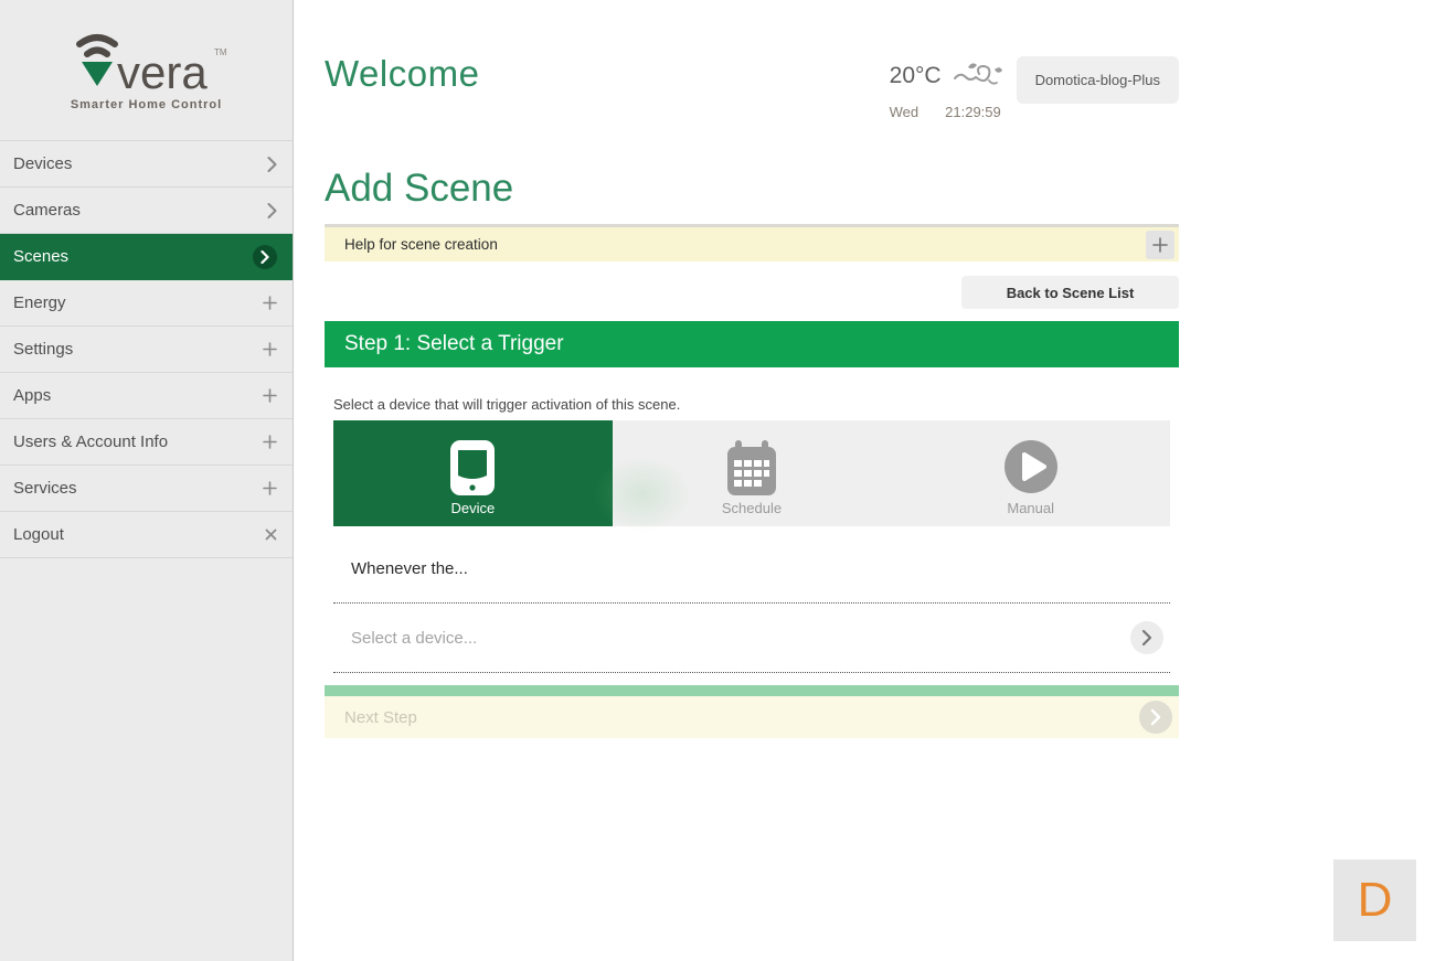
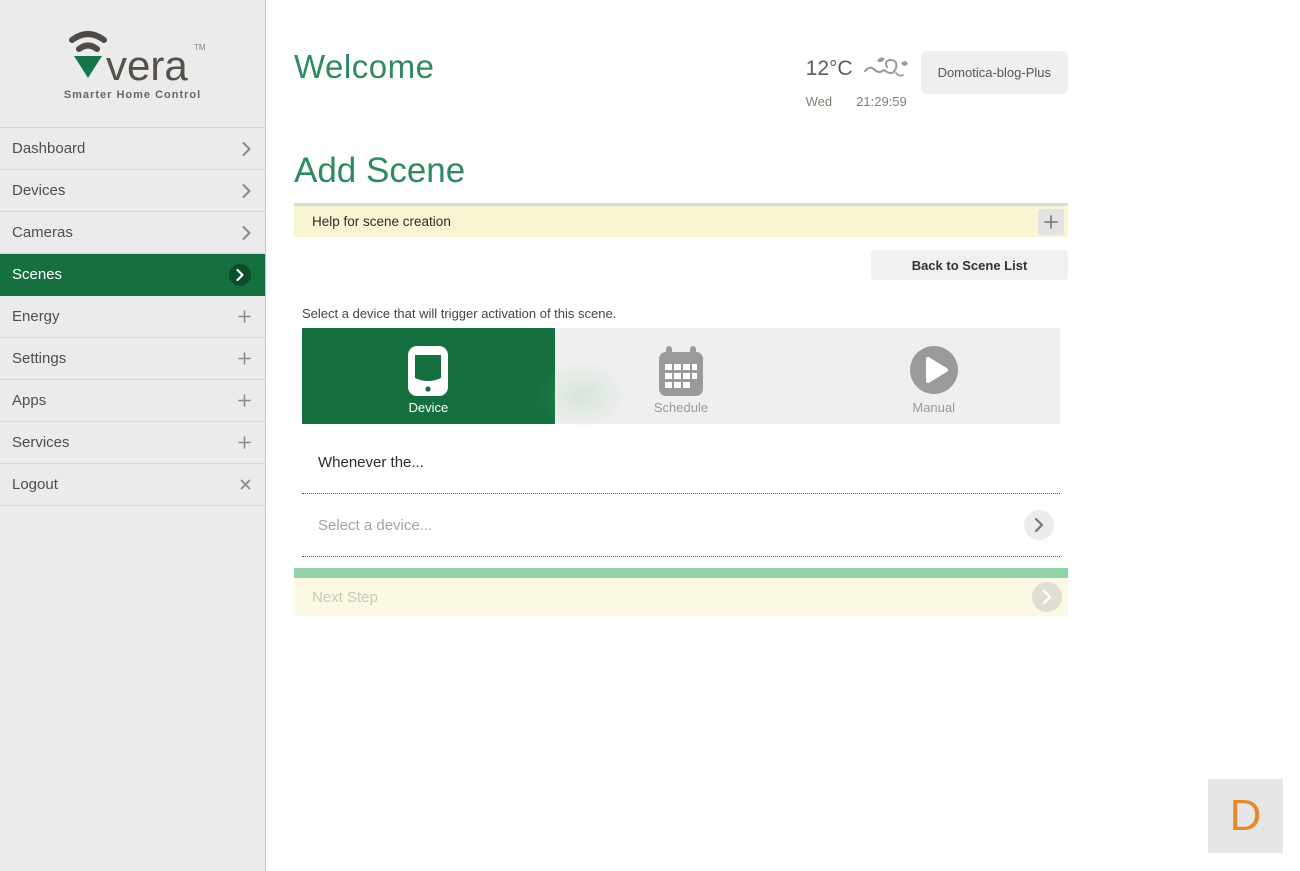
  vera
  TM
  Smarter Home Control
+ Dashboard
  Devices
  Cameras
  Scenes
  Energy
  Settings
  Apps
- Users & Account Info
  Services
  Logout
  Welcome
- 20°C
+ 12°C
  Wed
  21:29:59
  Domotica-blog-Plus
  Add Scene
  Help for scene creation
  Back to Scene List
- Step 1: Select a Trigger
  Select a device that will trigger activation of this scene.
  Device
  Schedule
  Manual
  Whenever the...
  Select a device...
  Next Step
  D
